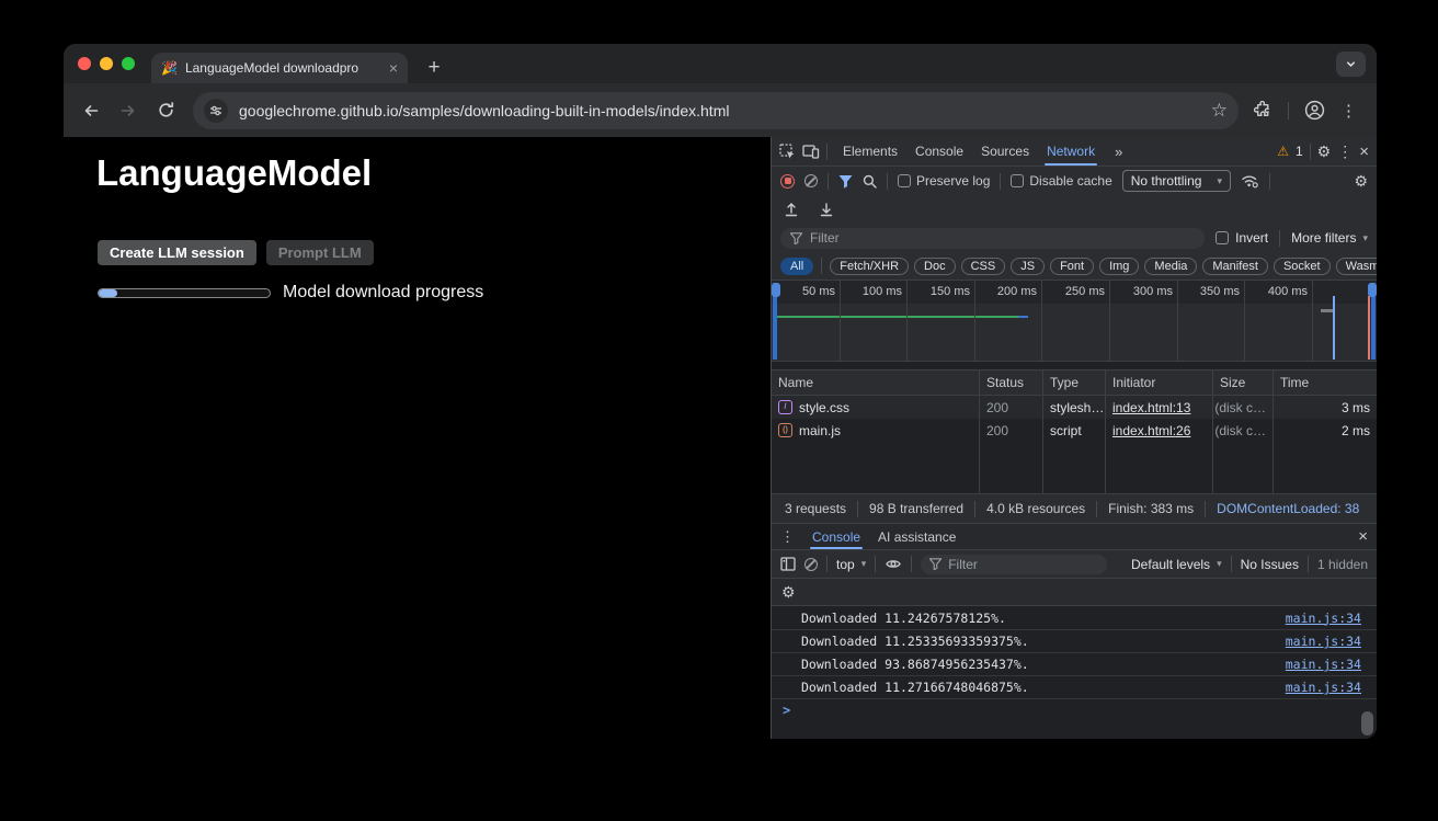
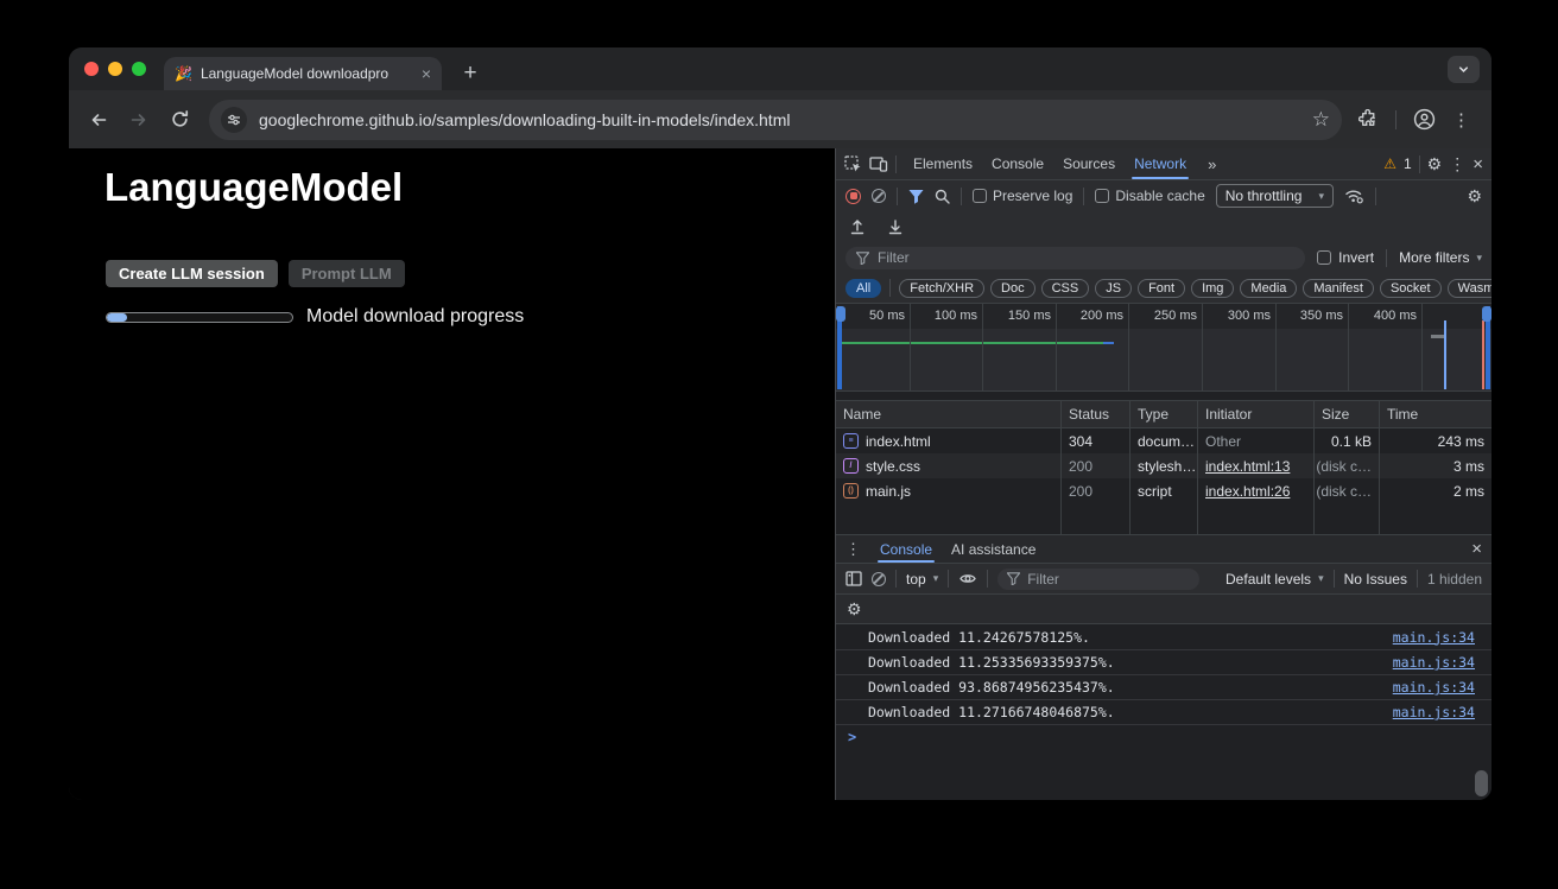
  🎉
  LanguageModel downloadpro
  ×
  +
  googlechrome.github.io/samples/downloading-built-in-models/index.html
  ☆
  ⋮
  LanguageModel
  Create LLM session
  Prompt LLM
  Model download progress
  Elements
  Console
  Sources
  Network
  »
  ⚠
  1
  ⚙
  ⋮
  ×
  Preserve log
  Disable cache
  No throttling
  ▾
  ⚙
  Filter
  Invert
  More filters
  ▾
  All
  Fetch/XHR
  Doc
  CSS
  JS
  Font
  Img
  Media
  Manifest
  Socket
  Wasm
  50 ms
  100 ms
  150 ms
  200 ms
  250 ms
  300 ms
  350 ms
  400 ms
  Name
  Status
  Type
  Initiator
  Size
  Time
+ index.html
+ 304
+ docum…
+ Other
+ 0.1 kB
+ 243 ms
  style.css
  200
  stylesh…
  index.html:13
  (disk c…
  3 ms
  main.js
  200
  script
  index.html:26
  (disk c…
  2 ms
- 3 requests
- 98 B transferred
- 4.0 kB resources
- Finish: 383 ms
- DOMContentLoaded: 38
  ⋮
  Console
  AI assistance
  ×
  top
  ▾
  Filter
  Default levels
  ▾
  No Issues
  1 hidden
  ⚙
  Downloaded 11.24267578125%.
  main.js:34
  Downloaded 11.25335693359375%.
  main.js:34
  Downloaded 93.86874956235437%.
  main.js:34
  Downloaded 11.27166748046875%.
  main.js:34
  >
